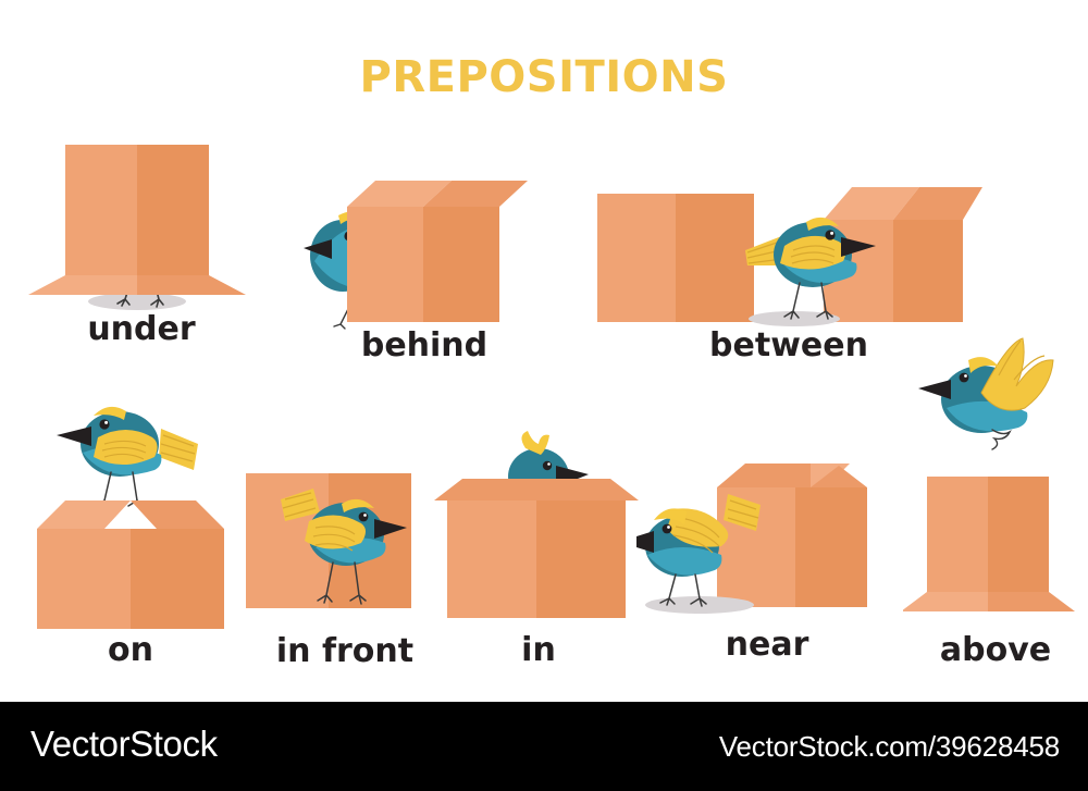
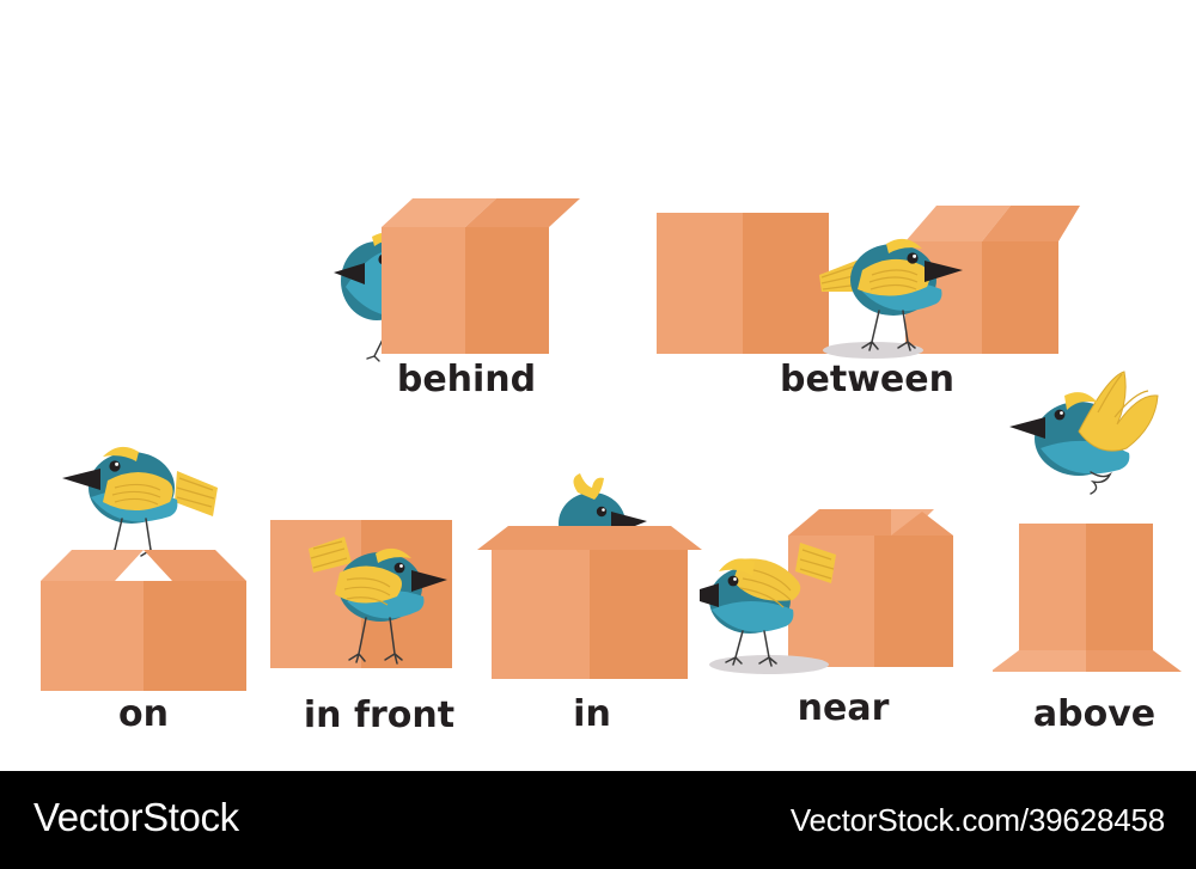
- PREPOSITIONS
- under
  behind
  between
  on
  in front
  in
  near
  above
  VectorStock
  VectorStock.com/39628458
